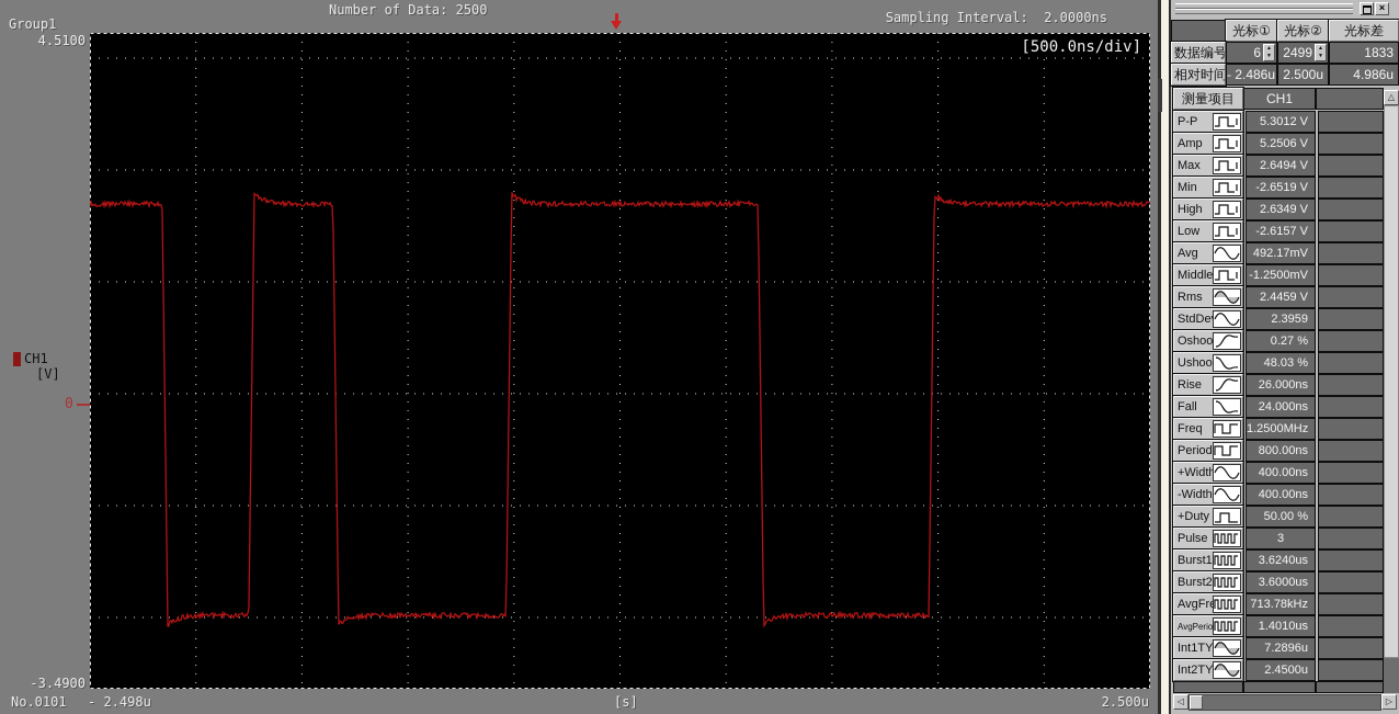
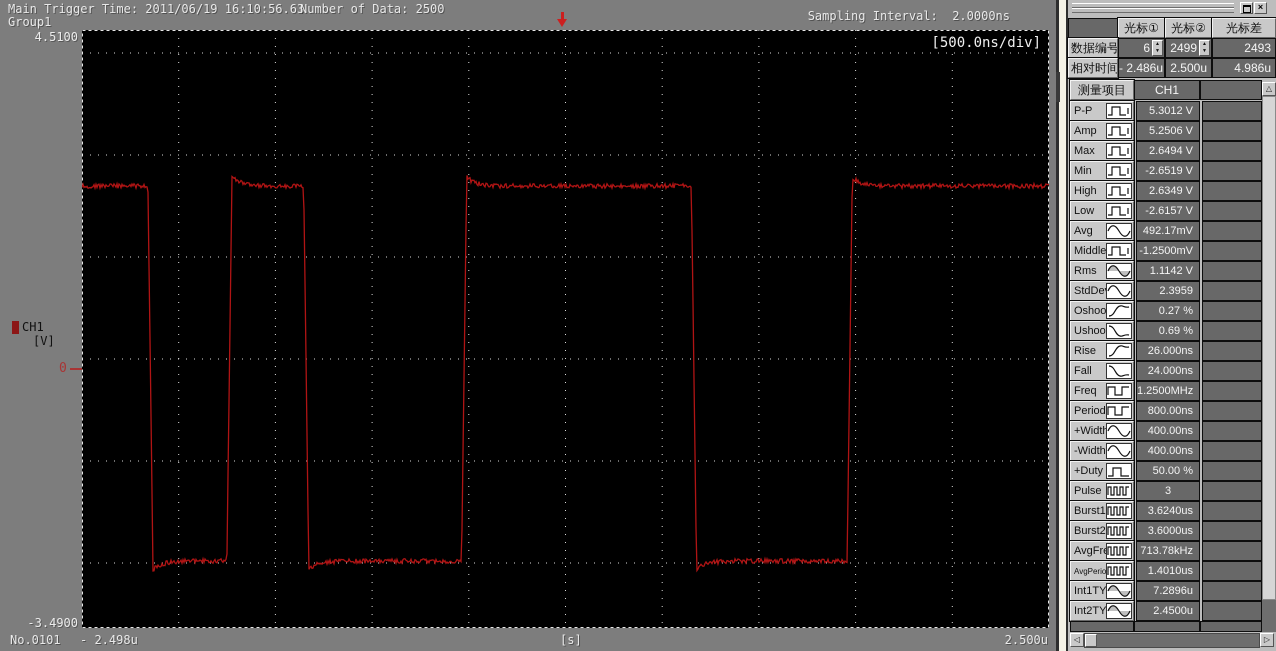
+ Main Trigger Time: 2011/06/19 16:10:56.63
  Group1
  Number of Data: 2500
  Sampling Interval: 2.0000ns
  4.5100
  -3.4900
  0
  CH1
  [V]
  [500.0ns/div]
  No.0101
  - 2.498u
  [s]
  2.500u
  ×
  光标①
  光标②
  光标差
  数据编号
  6
  2499
- 1833
+ 2493
  相对时间
  - 2.486u
  2.500u
  4.986u
  测量项目
  CH1
  △
  P-P
  5.3012 V
  Amp
  5.2506 V
  Max
  2.6494 V
  Min
  -2.6519 V
  High
  2.6349 V
  Low
  -2.6157 V
  Avg
  492.17mV
  Middle
  -1.2500mV
  Rms
- 2.4459 V
+ 1.1142 V
  StdDe
  2.3959
  Oshoo
  0.27 %
  Ushoo
- 48.03 %
+ 0.69 %
  Rise
  26.000ns
  Fall
  24.000ns
  Freq
  1.2500MHz
  Period
  800.00ns
  +Widt
  400.00ns
  -Width
  400.00ns
  +Duty
  50.00 %
  Pulse
  3
  Burst1
  3.6240us
  Burst2
  3.6000us
  AvgFr
  713.78kHz
  AvgPerio
  1.4010us
  Int1TY
  7.2896u
  Int2TY
  2.4500u
  ◁
  ▷
